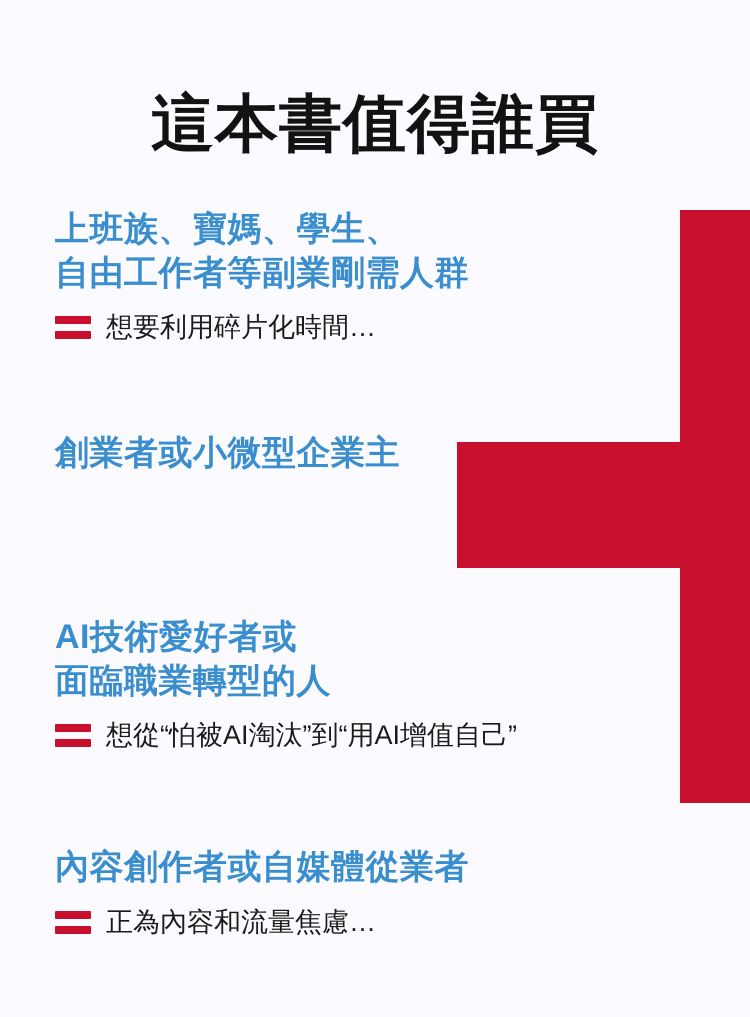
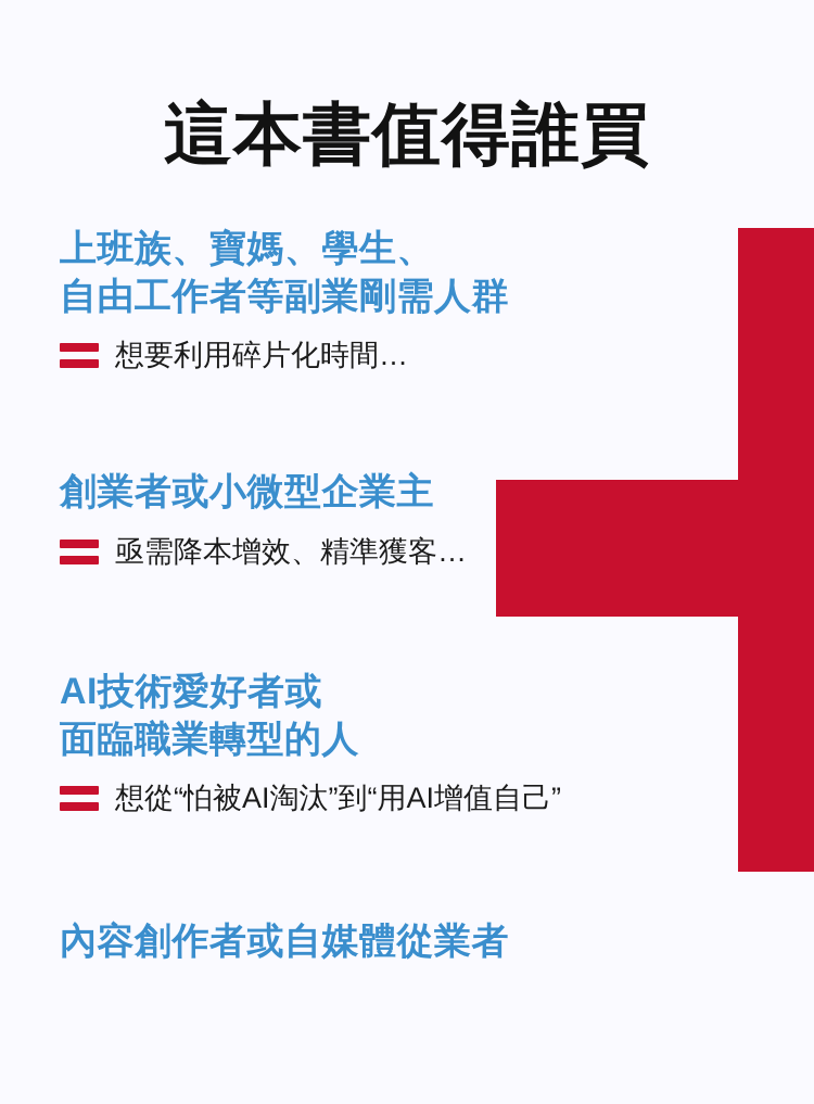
  這本書值得誰買
  上班族、寶媽、學生、
  自由工作者等副業剛需人群
  想要利用碎片化時間…
  創業者或小微型企業主
+ 亟需降本增效、精準獲客…
  AI技術愛好者或
  面臨職業轉型的人
  想從“怕被AI淘汰”到“用AI增值自己”
  內容創作者或自媒體從業者
- 正為內容和流量焦慮…
